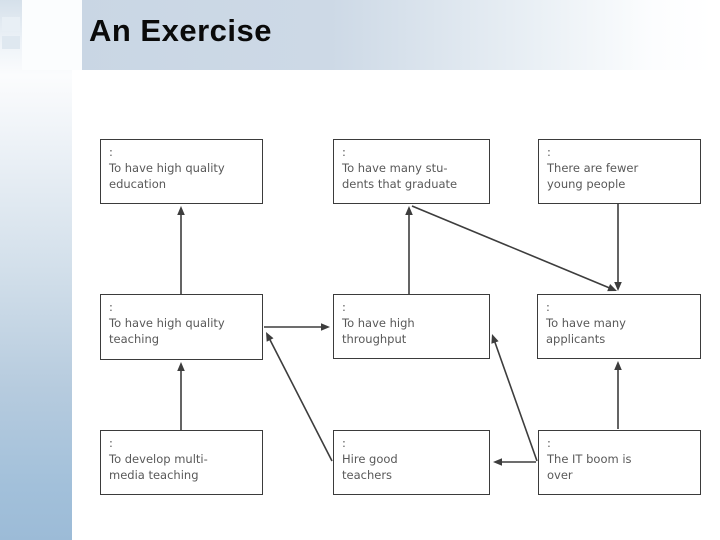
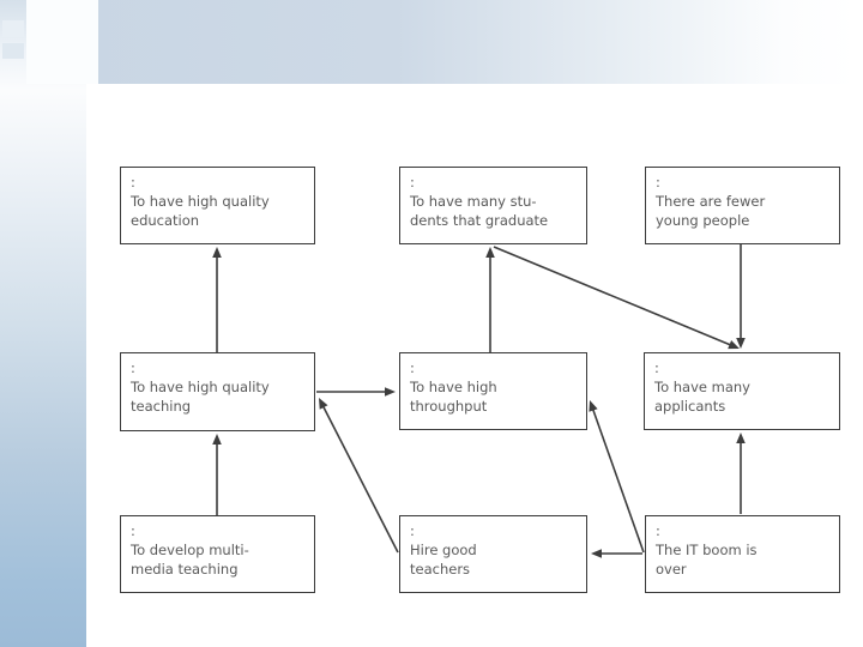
- An Exercise
  :
  To have high quality
  education
  :
  To have many stu-
  dents that graduate
  :
  There are fewer
  young people
  :
  To have high quality
  teaching
  :
  To have high
  throughput
  :
  To have many
  applicants
  :
  To develop multi-
  media teaching
  :
  Hire good
  teachers
  :
  The IT boom is
  over
